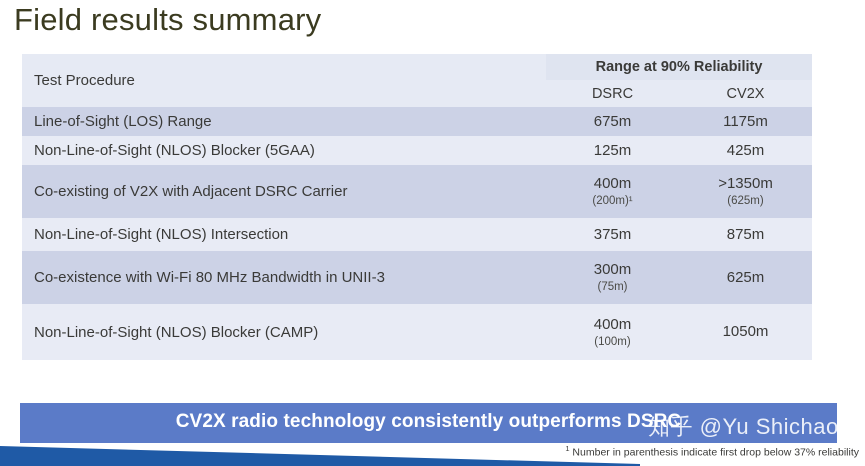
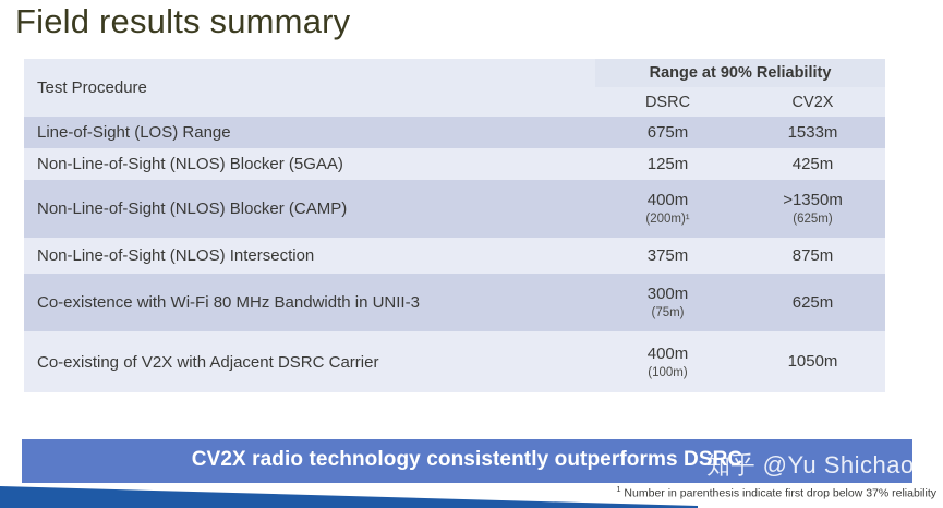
  Field results summary
  Test Procedure	Range at 90% Reliability
  DSRC	CV2X
- Line-of-Sight (LOS) Range	675m	1175m
+ Line-of-Sight (LOS) Range	675m	1533m
  Non-Line-of-Sight (NLOS) Blocker (5GAA)	125m	425m
- Co-existing of V2X with Adjacent DSRC Carrier	400m (200m)¹	>1350m (625m)
+ Non-Line-of-Sight (NLOS) Blocker (CAMP)	400m (200m)¹	>1350m (625m)
  Non-Line-of-Sight (NLOS) Intersection	375m	875m
  Co-existence with Wi-Fi 80 MHz Bandwidth in UNII-3	300m (75m)	625m
- Non-Line-of-Sight (NLOS) Blocker (CAMP)	400m (100m)	1050m
+ Co-existing of V2X with Adjacent DSRC Carrier	400m (100m)	1050m
  CV2X radio technology consistently outperforms DSRC
  1 Number in parenthesis indicate first drop below 37% reliability
  知乎 @Yu Shichao
